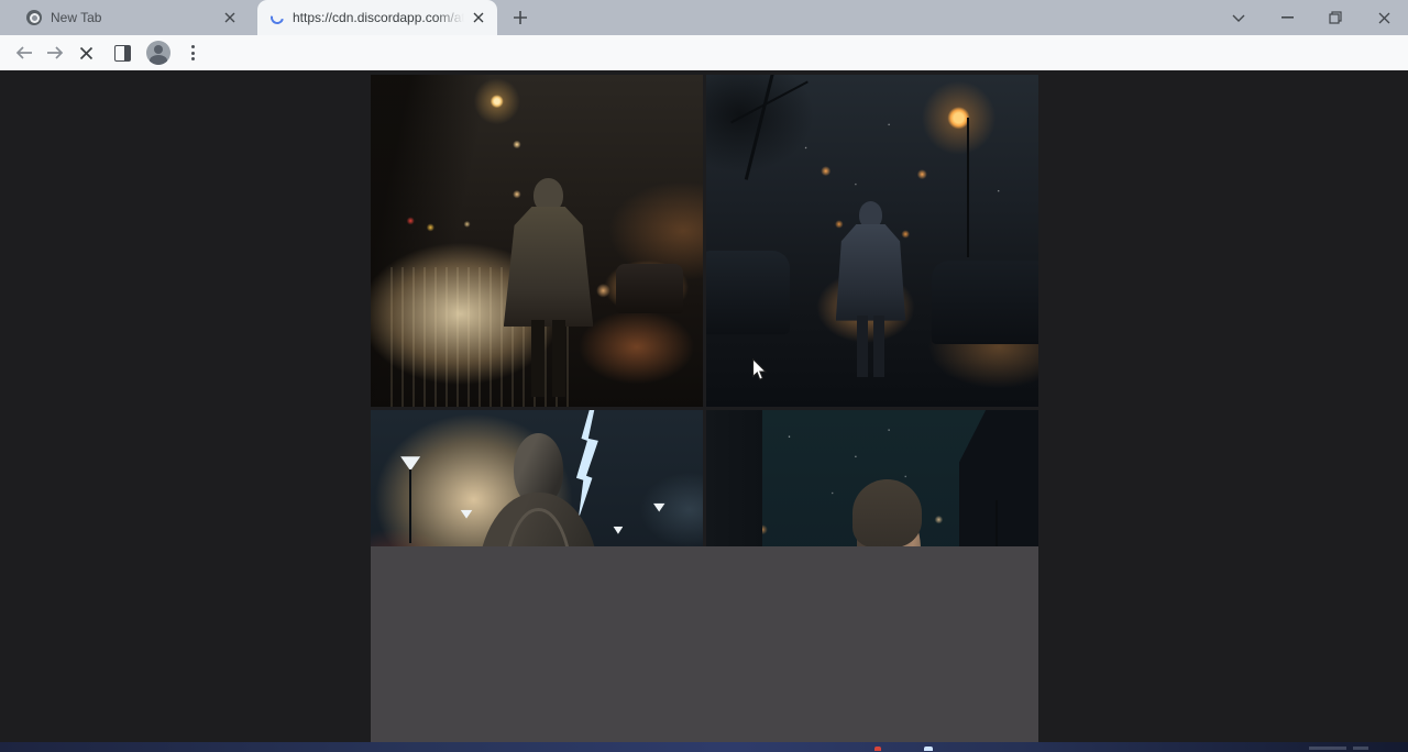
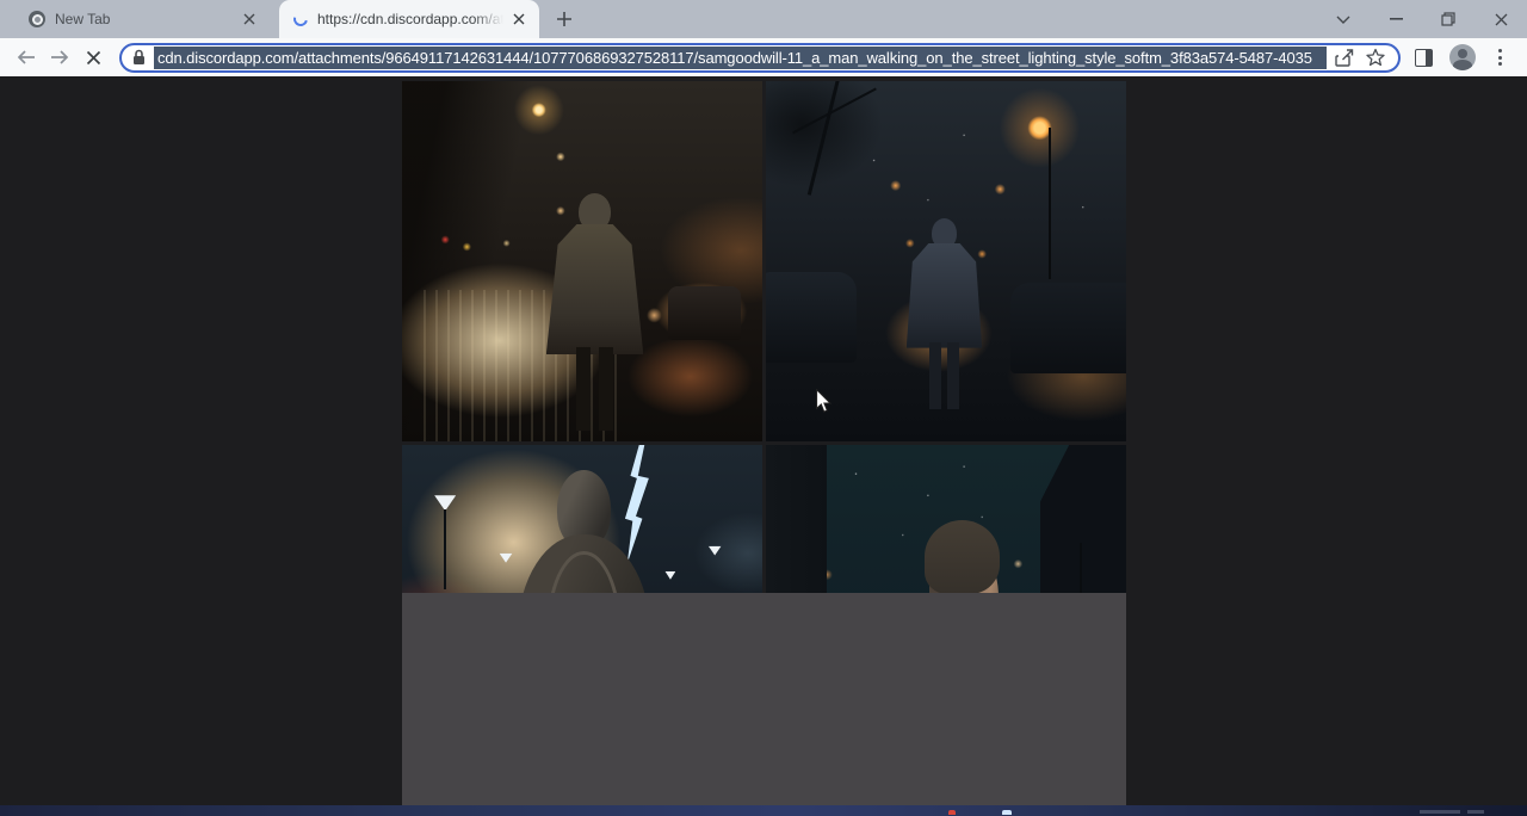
  New Tab
  https://cdn.discordapp.c
+ cdn.discordapp.com/attachments/96649117142631444/1077706869327528117/samgoodwill-11_a_man_walking_on_the_street_lighting_style_softm_3f83a574-5487-4035
